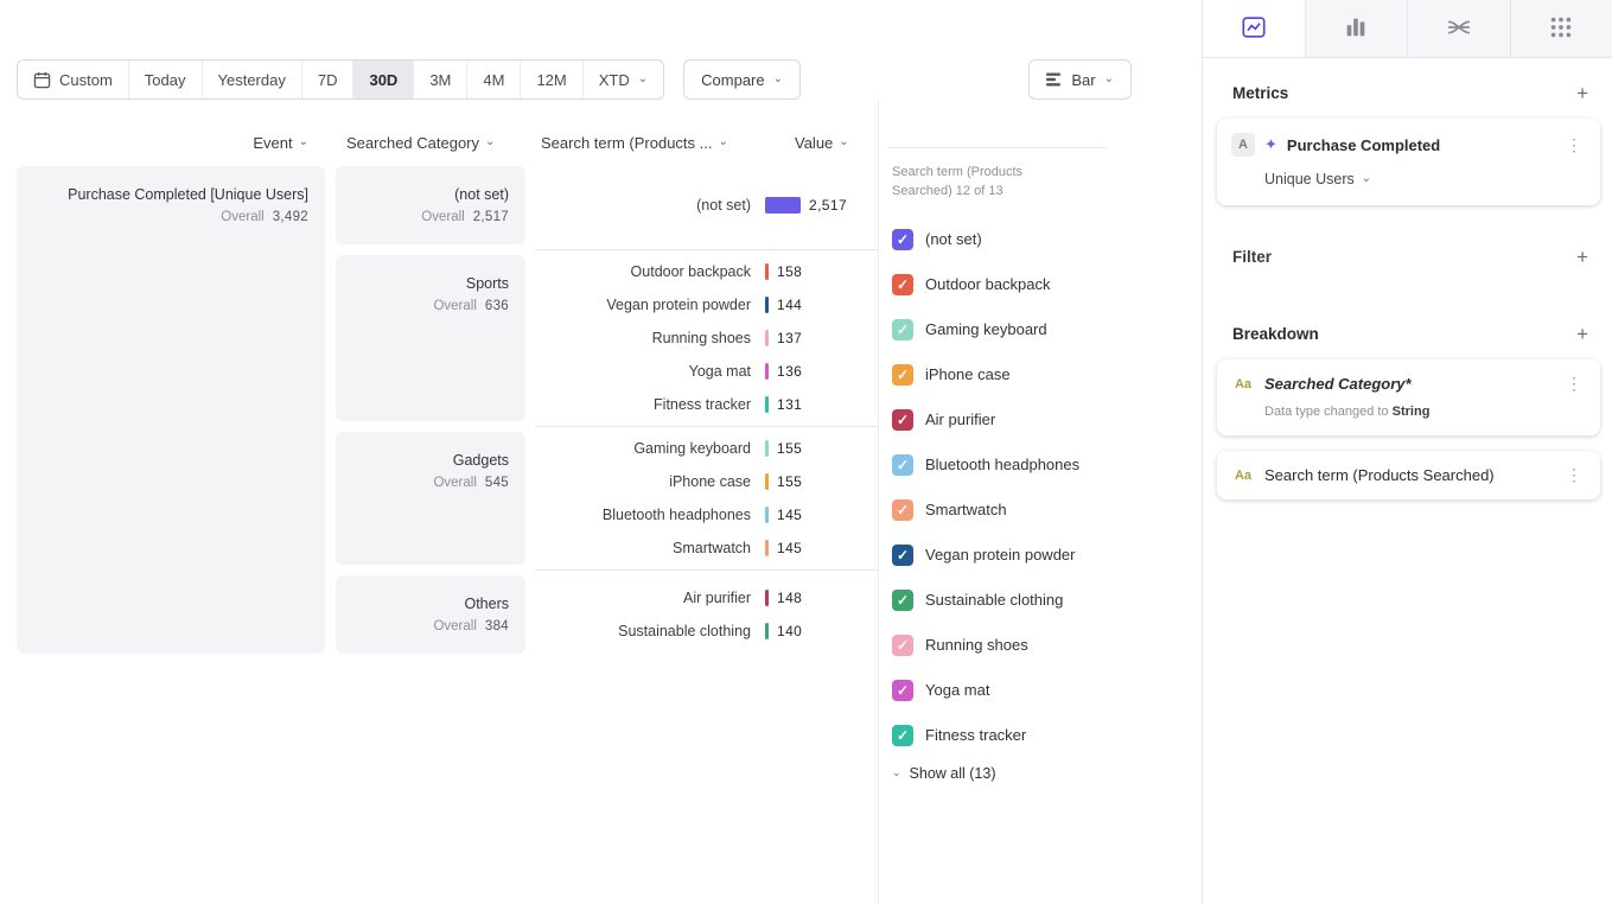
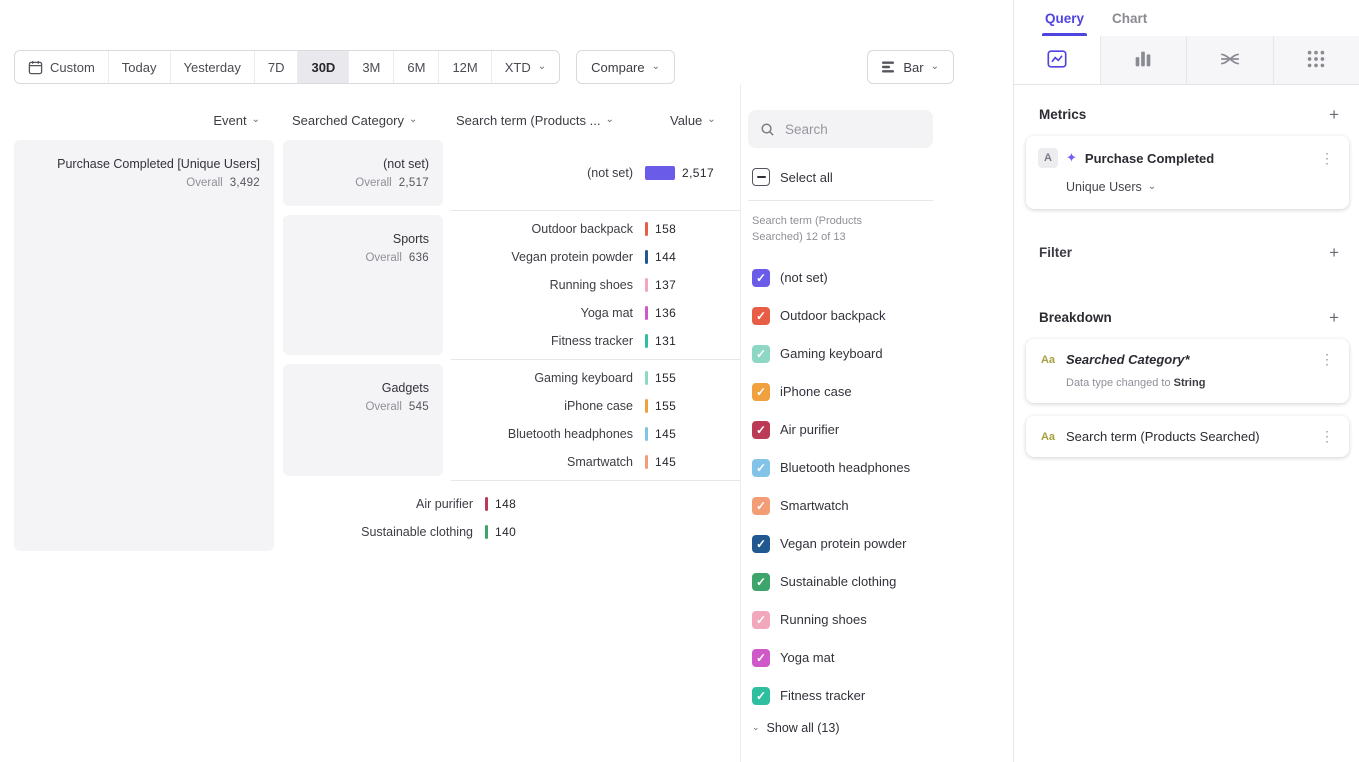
  Custom
  Today
  Yesterday
  7D
  30D
  3M
- 4M
+ 6M
  12M
  XTD
  ⌄
  Compare
  ⌄
  Bar
  ⌄
  Event
  ⌄
  Searched Category
  ⌄
  Search term (Products ...
  ⌄
  Value
  ⌄
  Purchase Completed [Unique Users]
  Overall 3,492
  (not set)
  Overall 2,517
  (not set)
  2,517
  Sports
  Overall 636
  Outdoor backpack
  158
  Vegan protein powder
  144
  Running shoes
  137
  Yoga mat
  136
  Fitness tracker
  131
  Gadgets
  Overall 545
  Gaming keyboard
  155
  iPhone case
  155
  Bluetooth headphones
  145
  Smartwatch
  145
- Others
- Overall 384
  Air purifier
  148
  Sustainable clothing
  140
+ Search
+ Select all
  Search term (Products Searched) 12 of 13
  ✓
  (not set)
  ✓
  Outdoor backpack
  ✓
  Gaming keyboard
  ✓
  iPhone case
  ✓
  Air purifier
  ✓
  Bluetooth headphones
  ✓
  Smartwatch
  ✓
  Vegan protein powder
  ✓
  Sustainable clothing
  ✓
  Running shoes
  ✓
  Yoga mat
  ✓
  Fitness tracker
  ⌄
  Show all (13)
+ Query
+ Chart
  Metrics
  +
  A
  ✦
  Purchase Completed
  ⋮
  Unique Users
  ⌄
  Filter
  +
  Breakdown
  +
  Aa
  Searched Category*
  ⋮
  Data type changed to String
  Aa
  Search term (Products Searched)
  ⋮
